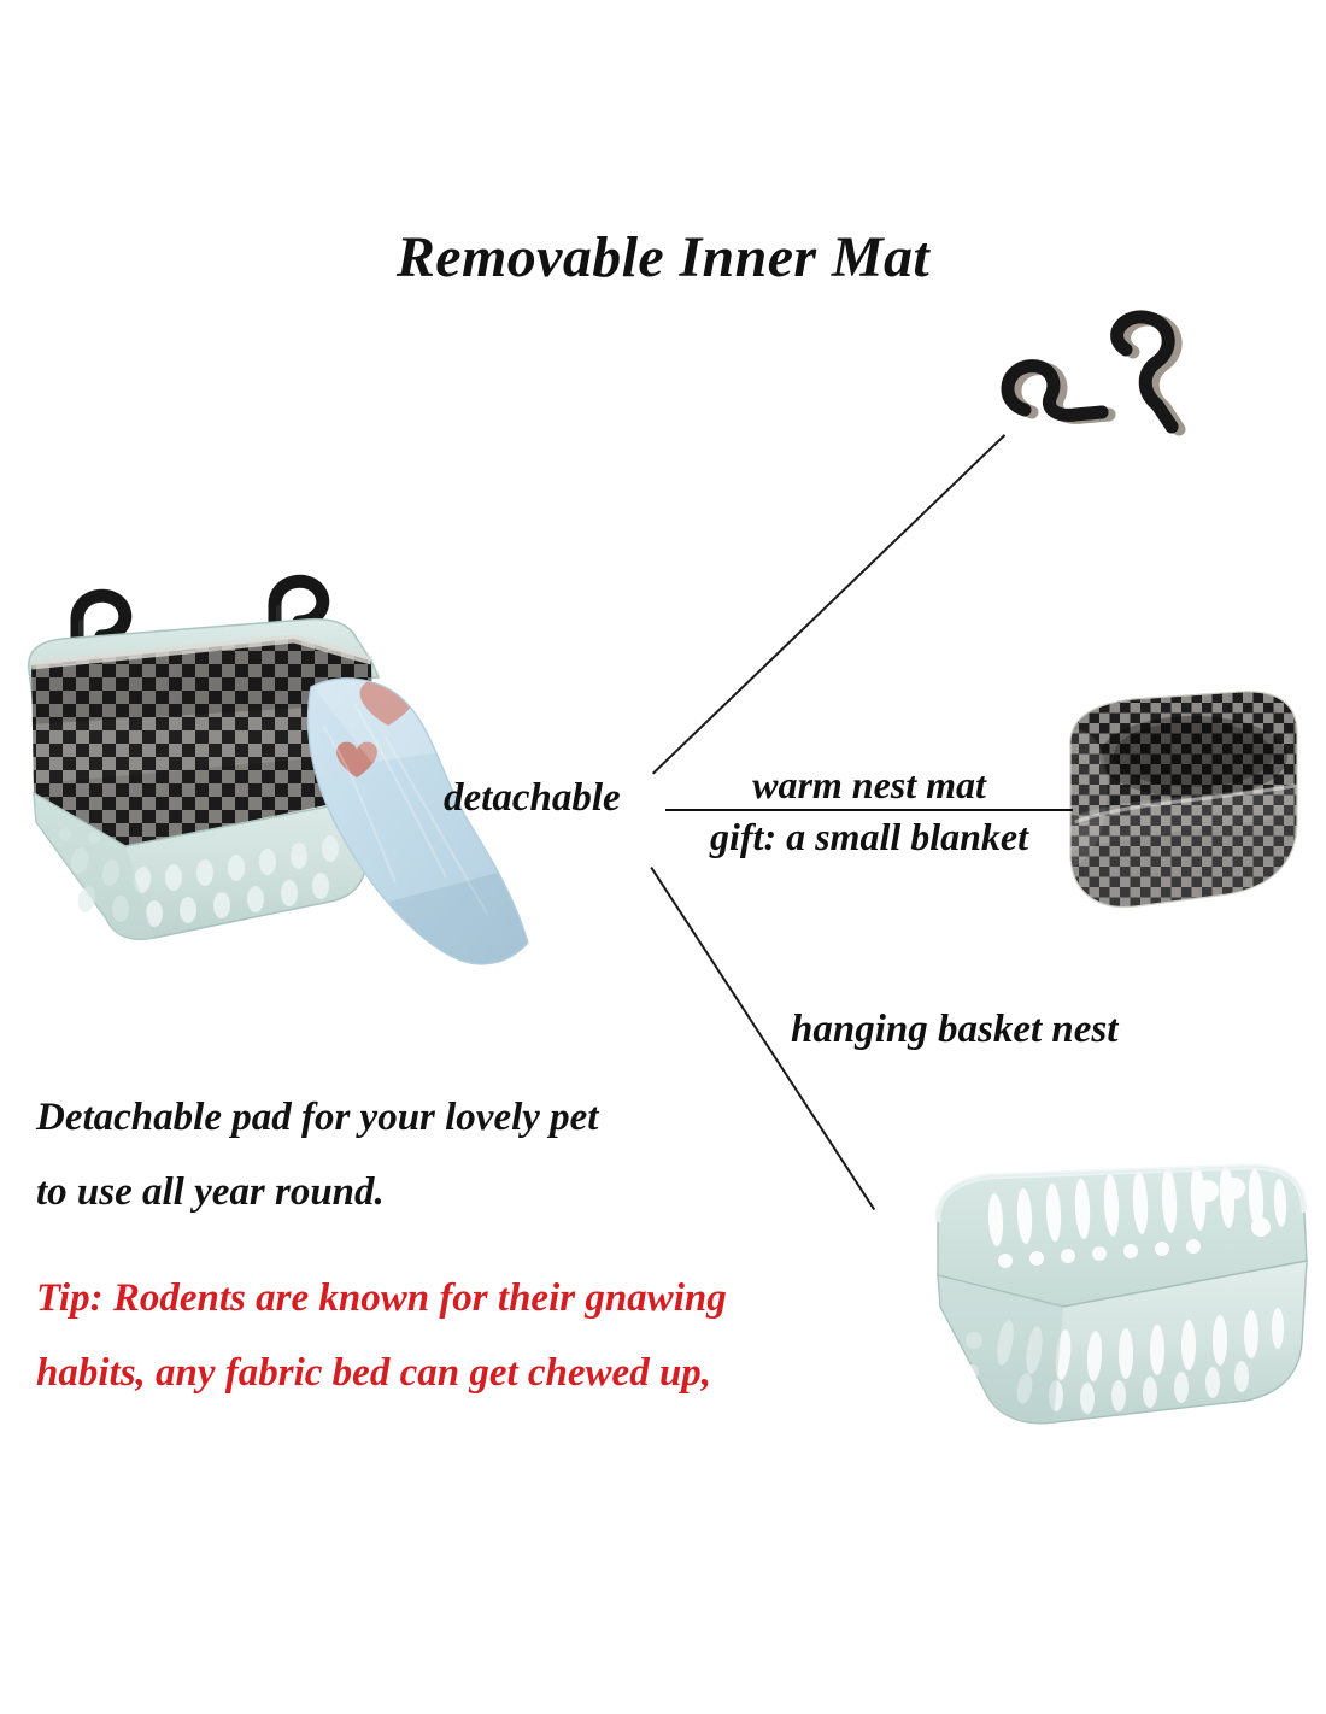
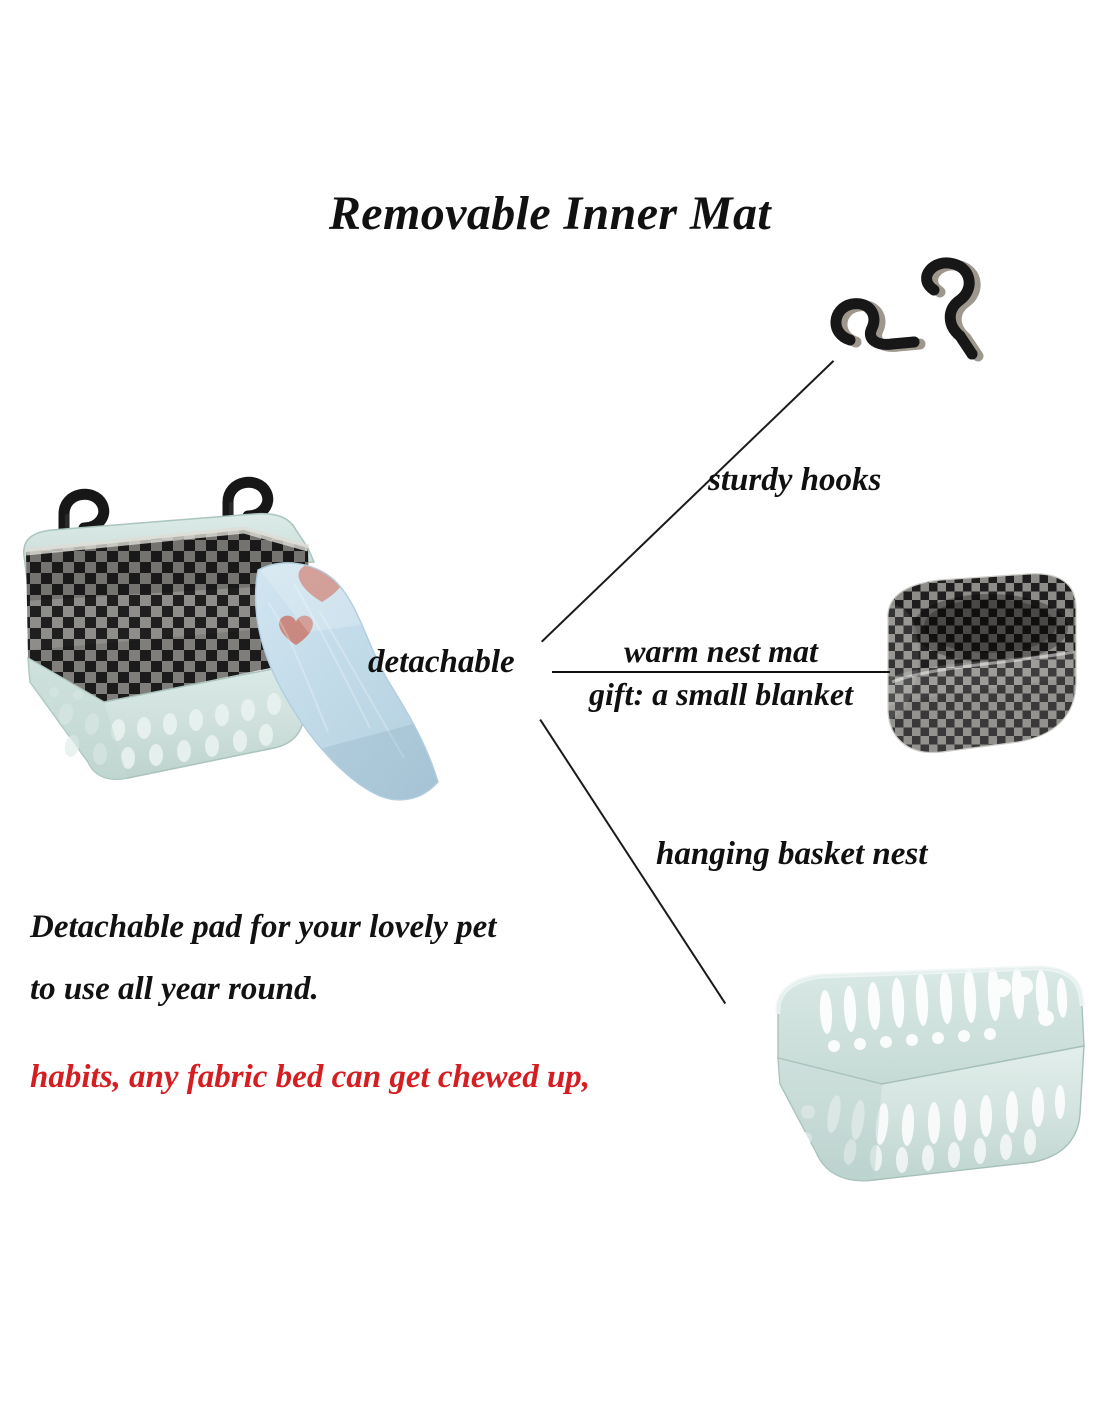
  Removable Inner Mat
+ sturdy hooks
  detachable
  warm nest mat
  gift: a small blanket
  hanging basket nest
  Detachable pad for your lovely pet
  to use all year round.
- Tip: Rodents are known for their gnawing
  habits, any fabric bed can get chewed up,
